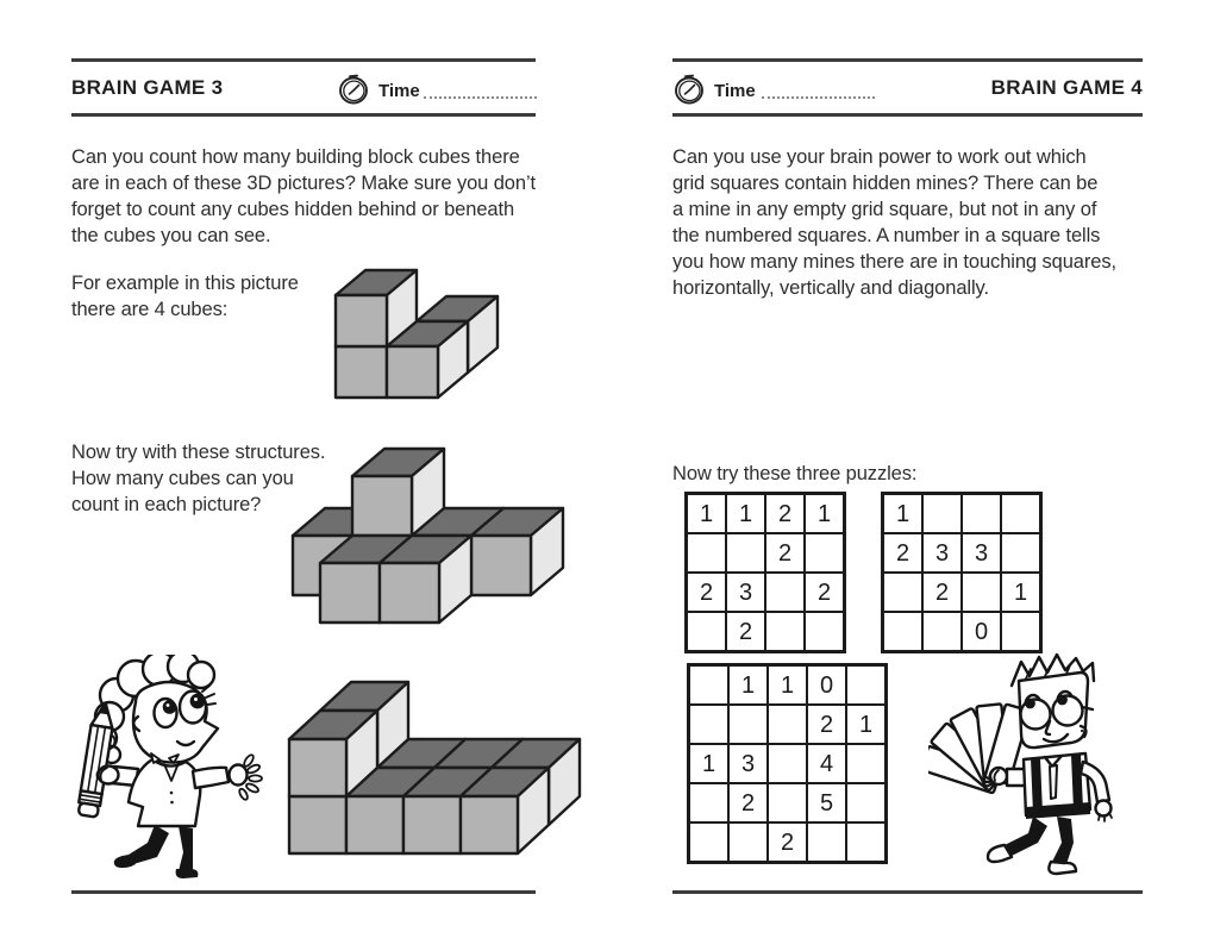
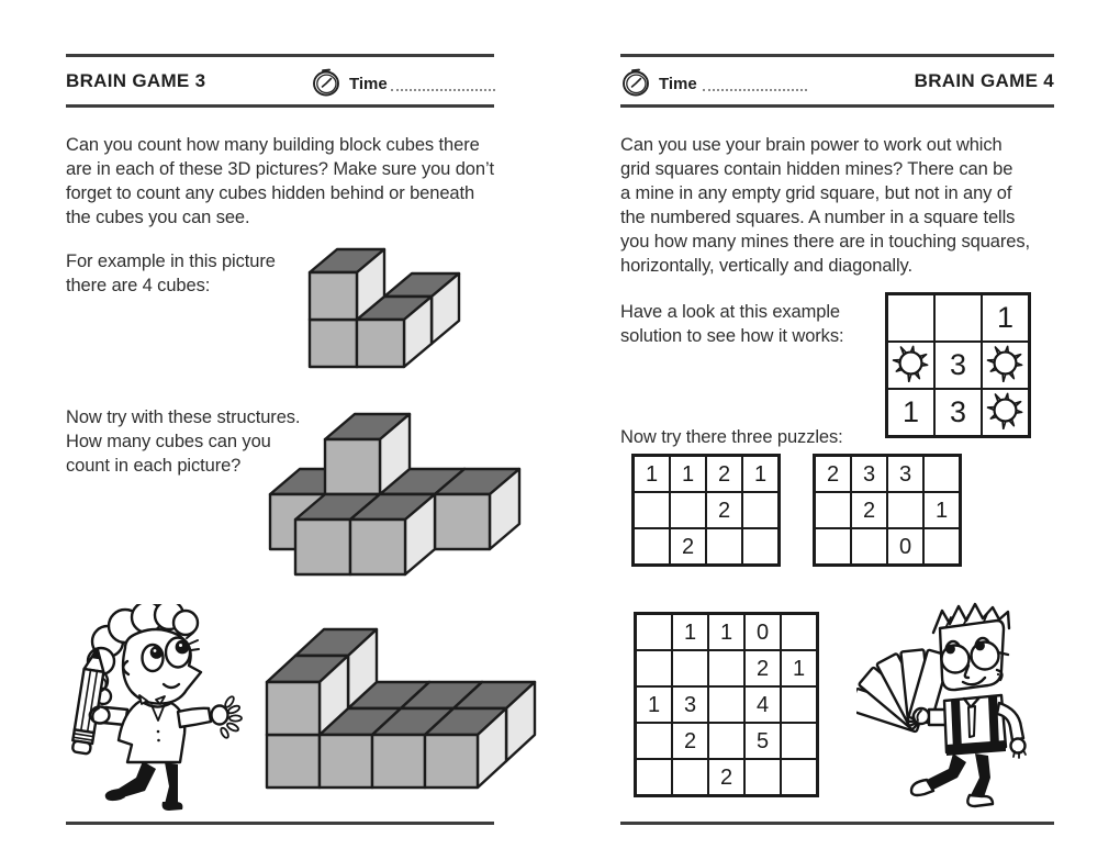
  BRAIN GAME 3
  Time
  Can you count how many building block cubes there
  are in each of these 3D pictures? Make sure you don’t
  forget to count any cubes hidden behind or beneath
  the cubes you can see.
  For example in this picture
  there are 4 cubes:
  Now try with these structures.
  How many cubes can you
  count in each picture?
  Time
  BRAIN GAME 4
  Can you use your brain power to work out which
  grid squares contain hidden mines? There can be
  a mine in any empty grid square, but not in any of
  the numbered squares. A number in a square tells
  you how many mines there are in touching squares,
  horizontally, vertically and diagonally.
+ Have a look at this example
+ solution to see how it works:
+ 		1
+ 	3
+ 1	3
- Now try these three puzzles:
+ Now try there three puzzles:
  1	1	2	1
  		2
- 2	3		2
  	2
- 1
  2	3	3
  	2		1
  		0
  	1	1	0
  			2	1
  1	3		4
  	2		5
  		2
